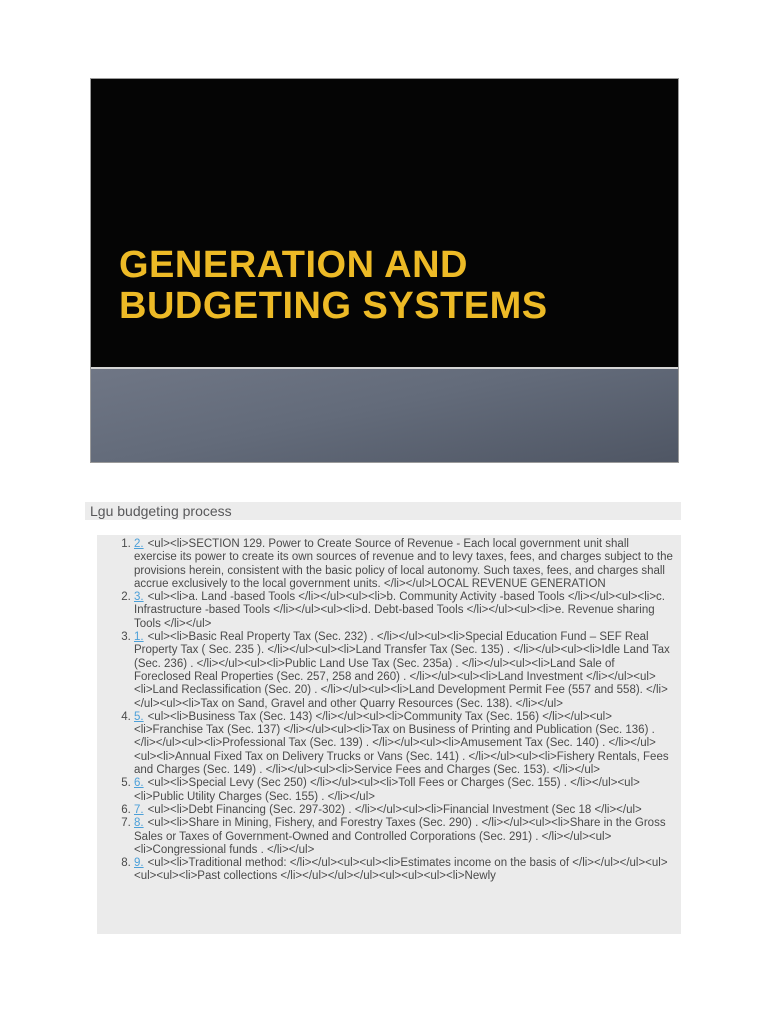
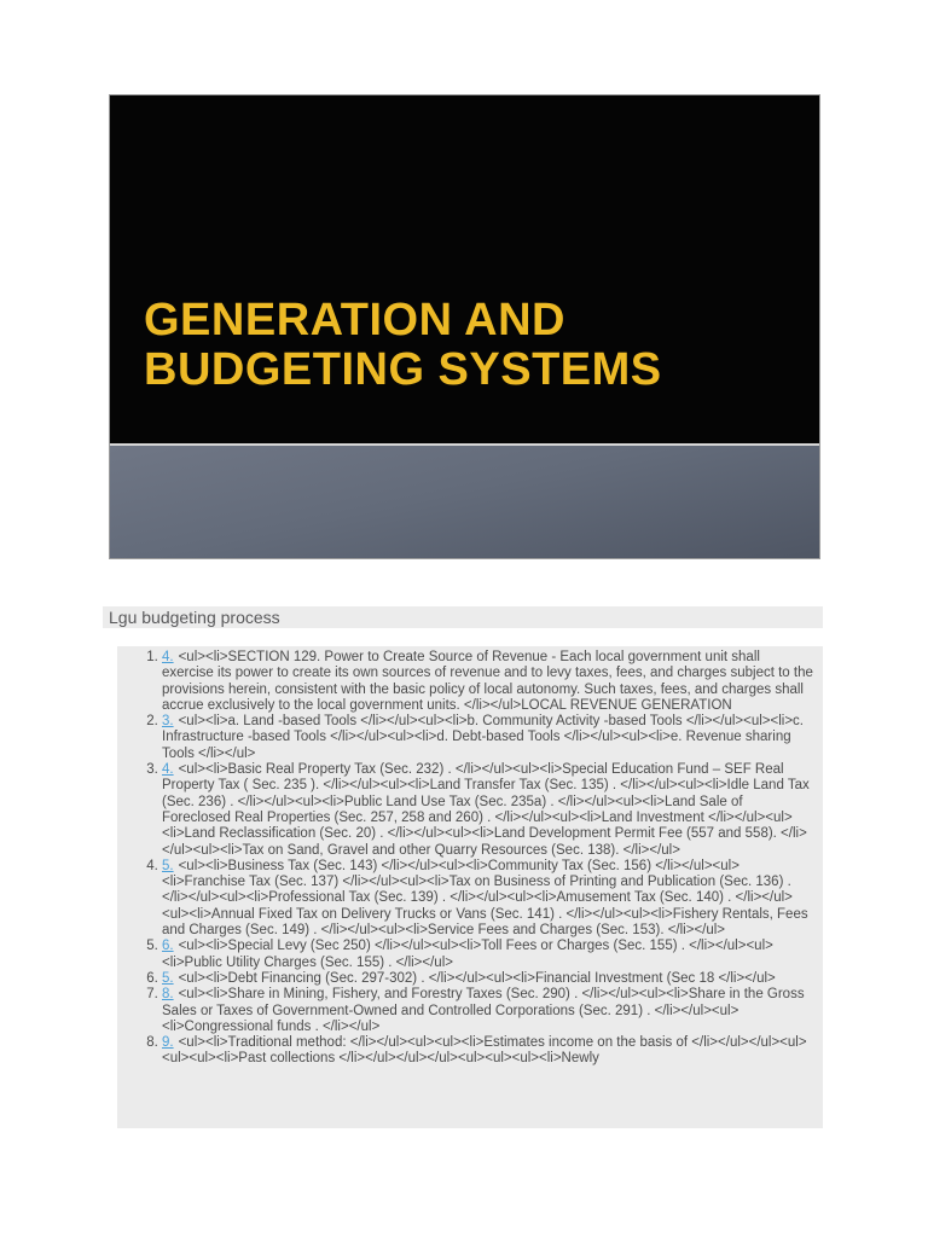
  GENERATION AND
  BUDGETING SYSTEMS
  Lgu budgeting process
- 2. <ul><li>SECTION 129. Power to Create Source of Revenue - Each local government unit shall exercise its power to create its own sources of revenue and to levy taxes, fees, and charges subject to the provisions herein, consistent with the basic policy of local autonomy. Such taxes, fees, and charges shall accrue exclusively to the local government units. </li></ul>LOCAL REVENUE GENERATION
+ 4. <ul><li>SECTION 129. Power to Create Source of Revenue - Each local government unit shall exercise its power to create its own sources of revenue and to levy taxes, fees, and charges subject to the provisions herein, consistent with the basic policy of local autonomy. Such taxes, fees, and charges shall accrue exclusively to the local government units. </li></ul>LOCAL REVENUE GENERATION
  3. <ul><li>a. Land -based Tools </li></ul><ul><li>b. Community Activity -based Tools </li></ul><ul><li>c. Infrastructure -based Tools </li></ul><ul><li>d. Debt-based Tools </li></ul><ul><li>e. Revenue sharing Tools </li></ul>
- 1. <ul><li>Basic Real Property Tax (Sec. 232) . </li></ul><ul><li>Special Education Fund – SEF Real Property Tax ( Sec. 235 ). </li></ul><ul><li>Land Transfer Tax (Sec. 135) . </li></ul><ul><li>Idle Land Tax (Sec. 236) . </li></ul><ul><li>Public Land Use Tax (Sec. 235a) . </li></ul><ul><li>Land Sale of Foreclosed Real Properties (Sec. 257, 258 and 260) . </li></ul><ul><li>Land Investment </li></ul><ul><li>Land Reclassification (Sec. 20) . </li></ul><ul><li>Land Development Permit Fee (557 and 558). </li></ul><ul><li>Tax on Sand, Gravel and other Quarry Resources (Sec. 138). </li></ul>
+ 4. <ul><li>Basic Real Property Tax (Sec. 232) . </li></ul><ul><li>Special Education Fund – SEF Real Property Tax ( Sec. 235 ). </li></ul><ul><li>Land Transfer Tax (Sec. 135) . </li></ul><ul><li>Idle Land Tax (Sec. 236) . </li></ul><ul><li>Public Land Use Tax (Sec. 235a) . </li></ul><ul><li>Land Sale of Foreclosed Real Properties (Sec. 257, 258 and 260) . </li></ul><ul><li>Land Investment </li></ul><ul><li>Land Reclassification (Sec. 20) . </li></ul><ul><li>Land Development Permit Fee (557 and 558). </li></ul><ul><li>Tax on Sand, Gravel and other Quarry Resources (Sec. 138). </li></ul>
  5. <ul><li>Business Tax (Sec. 143) </li></ul><ul><li>Community Tax (Sec. 156) </li></ul><ul><li>Franchise Tax (Sec. 137) </li></ul><ul><li>Tax on Business of Printing and Publication (Sec. 136) . </li></ul><ul><li>Professional Tax (Sec. 139) . </li></ul><ul><li>Amusement Tax (Sec. 140) . </li></ul><ul><li>Annual Fixed Tax on Delivery Trucks or Vans (Sec. 141) . </li></ul><ul><li>Fishery Rentals, Fees and Charges (Sec. 149) . </li></ul><ul><li>Service Fees and Charges (Sec. 153). </li></ul>
  6. <ul><li>Special Levy (Sec 250) </li></ul><ul><li>Toll Fees or Charges (Sec. 155) . </li></ul><ul><li>Public Utility Charges (Sec. 155) . </li></ul>
- 7. <ul><li>Debt Financing (Sec. 297-302) . </li></ul><ul><li>Financial Investment (Sec 18 </li></ul>
+ 5. <ul><li>Debt Financing (Sec. 297-302) . </li></ul><ul><li>Financial Investment (Sec 18 </li></ul>
  8. <ul><li>Share in Mining, Fishery, and Forestry Taxes (Sec. 290) . </li></ul><ul><li>Share in the Gross Sales or Taxes of Government-Owned and Controlled Corporations (Sec. 291) . </li></ul><ul><li>Congressional funds . </li></ul>
  9. <ul><li>Traditional method: </li></ul><ul><ul><li>Estimates income on the basis of </li></ul></ul><ul><ul><ul><li>Past collections </li></ul></ul></ul><ul><ul><ul><li>Newly
